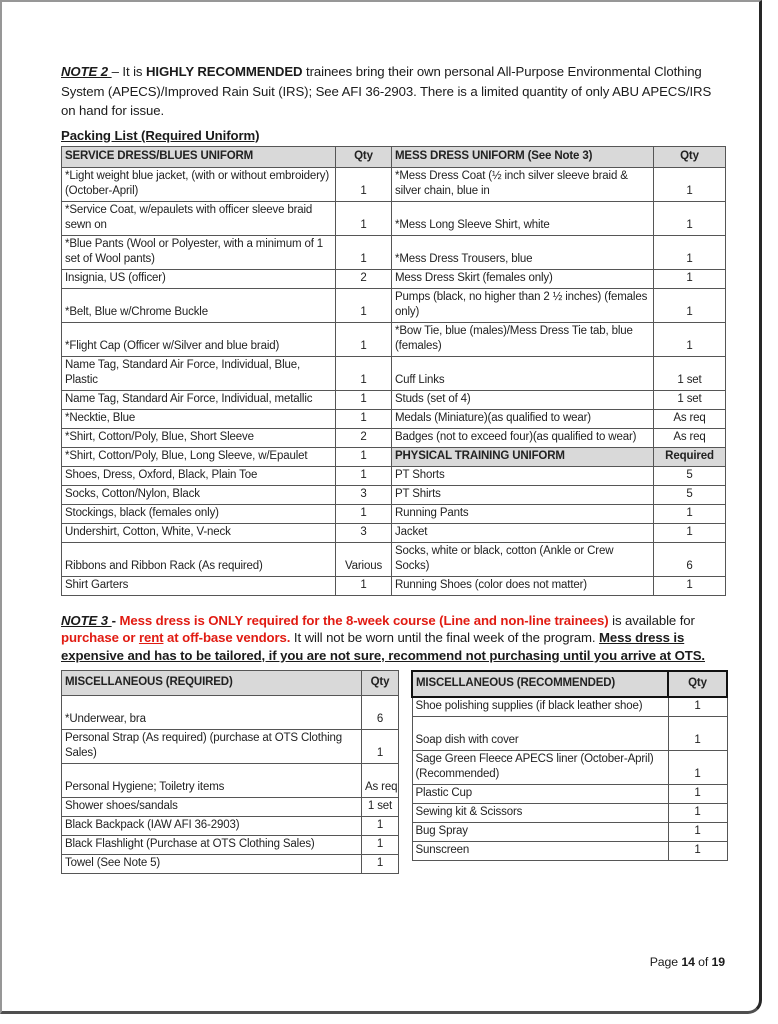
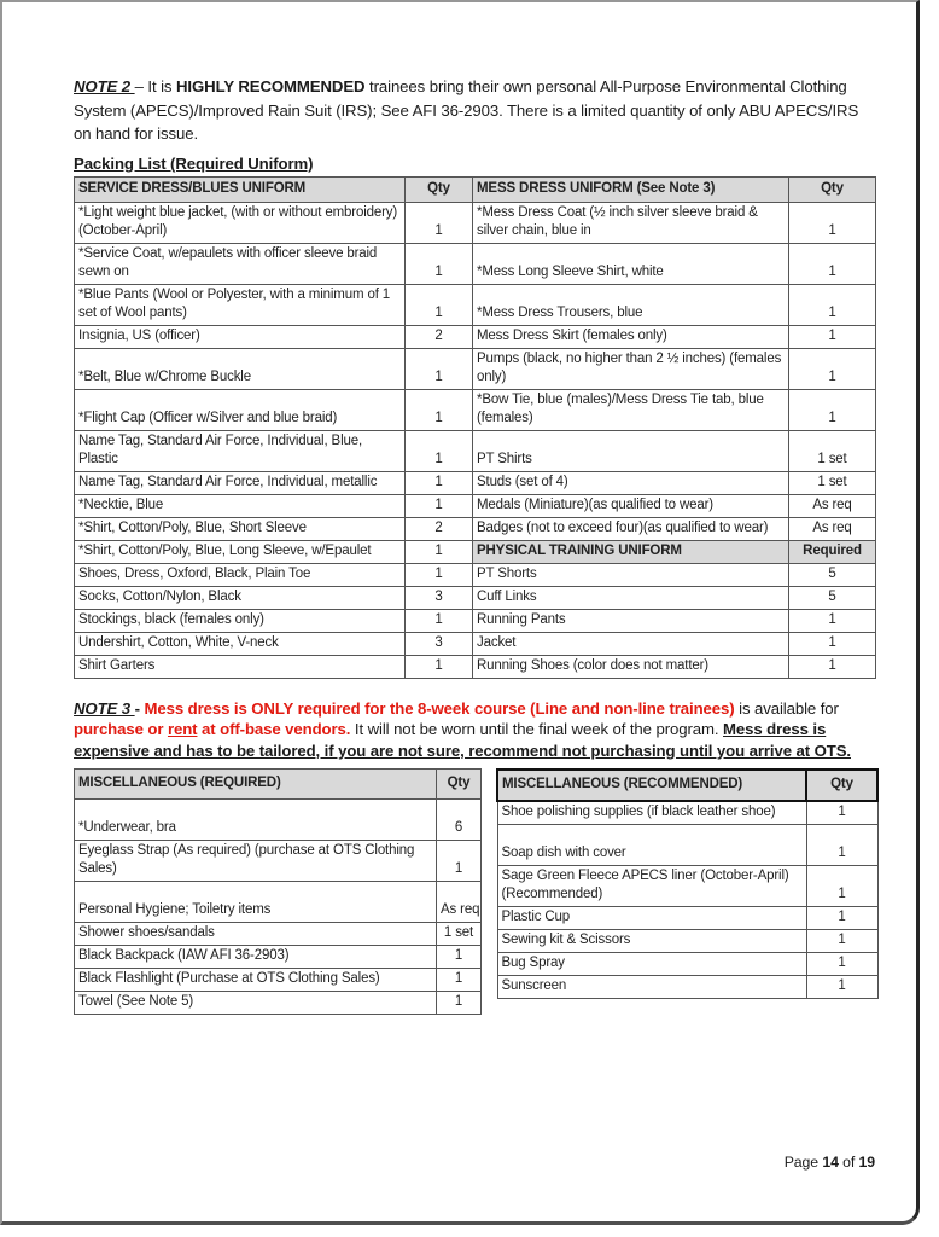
  NOTE 2 – It is HIGHLY RECOMMENDED trainees bring their own personal All-Purpose Environmental Clothing System (APECS)/Improved Rain Suit (IRS); See AFI 36-2903. There is a limited quantity of only ABU APECS/IRS on hand for issue.
  Packing List (Required Uniform)
  SERVICE DRESS/BLUES UNIFORM	Qty	MESS DRESS UNIFORM (See Note 3)	Qty
  *Light weight blue jacket, (with or without embroidery) (October-April)	1	*Mess Dress Coat (½ inch silver sleeve braid & silver chain, blue in	1
  *Service Coat, w/epaulets with officer sleeve braid sewn on	1	*Mess Long Sleeve Shirt, white	1
  *Blue Pants (Wool or Polyester, with a minimum of 1 set of Wool pants)	1	*Mess Dress Trousers, blue	1
  Insignia, US (officer)	2	Mess Dress Skirt (females only)	1
  *Belt, Blue w/Chrome Buckle	1	Pumps (black, no higher than 2 ½ inches) (females only)	1
  *Flight Cap (Officer w/Silver and blue braid)	1	*Bow Tie, blue (males)/Mess Dress Tie tab, blue (females)	1
- Name Tag, Standard Air Force, Individual, Blue, Plastic	1	Cuff Links	1 set
+ Name Tag, Standard Air Force, Individual, Blue, Plastic	1	PT Shirts	1 set
  Name Tag, Standard Air Force, Individual, metallic	1	Studs (set of 4)	1 set
  *Necktie, Blue	1	Medals (Miniature)(as qualified to wear)	As req
  *Shirt, Cotton/Poly, Blue, Short Sleeve	2	Badges (not to exceed four)(as qualified to wear)	As req
  *Shirt, Cotton/Poly, Blue, Long Sleeve, w/Epaulet	1	PHYSICAL TRAINING UNIFORM	Required
  Shoes, Dress, Oxford, Black, Plain Toe	1	PT Shorts	5
- Socks, Cotton/Nylon, Black	3	PT Shirts	5
+ Socks, Cotton/Nylon, Black	3	Cuff Links	5
  Stockings, black (females only)	1	Running Pants	1
  Undershirt, Cotton, White, V-neck	3	Jacket	1
- Ribbons and Ribbon Rack (As required)	Various	Socks, white or black, cotton (Ankle or Crew Socks)	6
  Shirt Garters	1	Running Shoes (color does not matter)	1
  NOTE 3 - Mess dress is ONLY required for the 8-week course (Line and non-line trainees) is available for purchase or rent at off-base vendors. It will not be worn until the final week of the program. Mess dress is expensive and has to be tailored, if you are not sure, recommend not purchasing until you arrive at OTS.
  MISCELLANEOUS (REQUIRED)	Qty
  *Underwear, bra	6
- Personal Strap (As required) (purchase at OTS Clothing Sales)	1
+ Eyeglass Strap (As required) (purchase at OTS Clothing Sales)	1
  Personal Hygiene; Toiletry items	As req
  Shower shoes/sandals	1 set
  Black Backpack (IAW AFI 36-2903)	1
  Black Flashlight (Purchase at OTS Clothing Sales)	1
  Towel (See Note 5)	1
  MISCELLANEOUS (RECOMMENDED)	Qty
  Shoe polishing supplies (if black leather shoe)	1
  Soap dish with cover	1
  Sage Green Fleece APECS liner (October-April) (Recommended)	1
  Plastic Cup	1
  Sewing kit & Scissors	1
  Bug Spray	1
  Sunscreen	1
  Page 14 of 19
